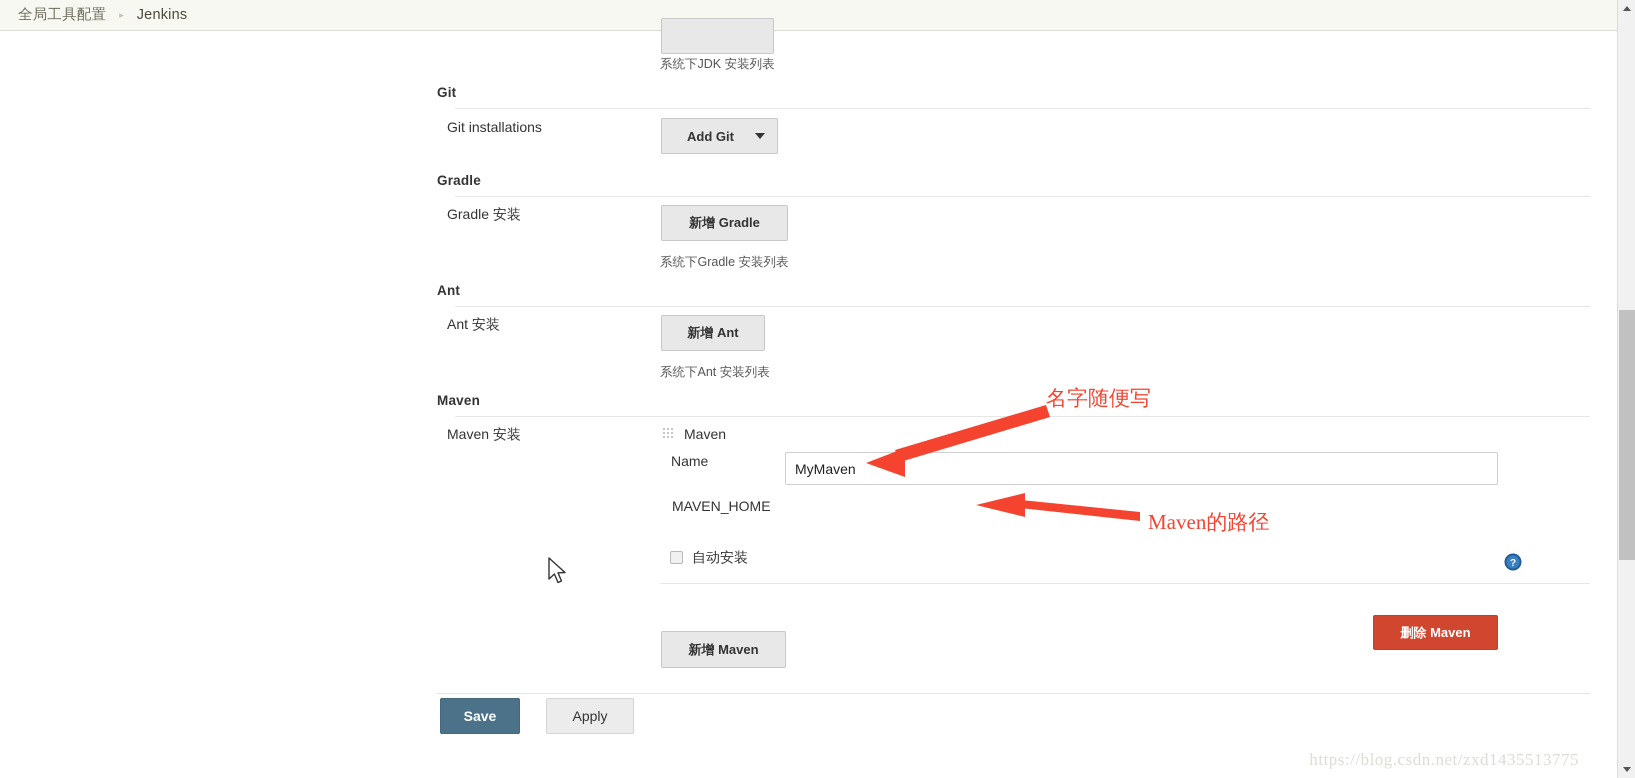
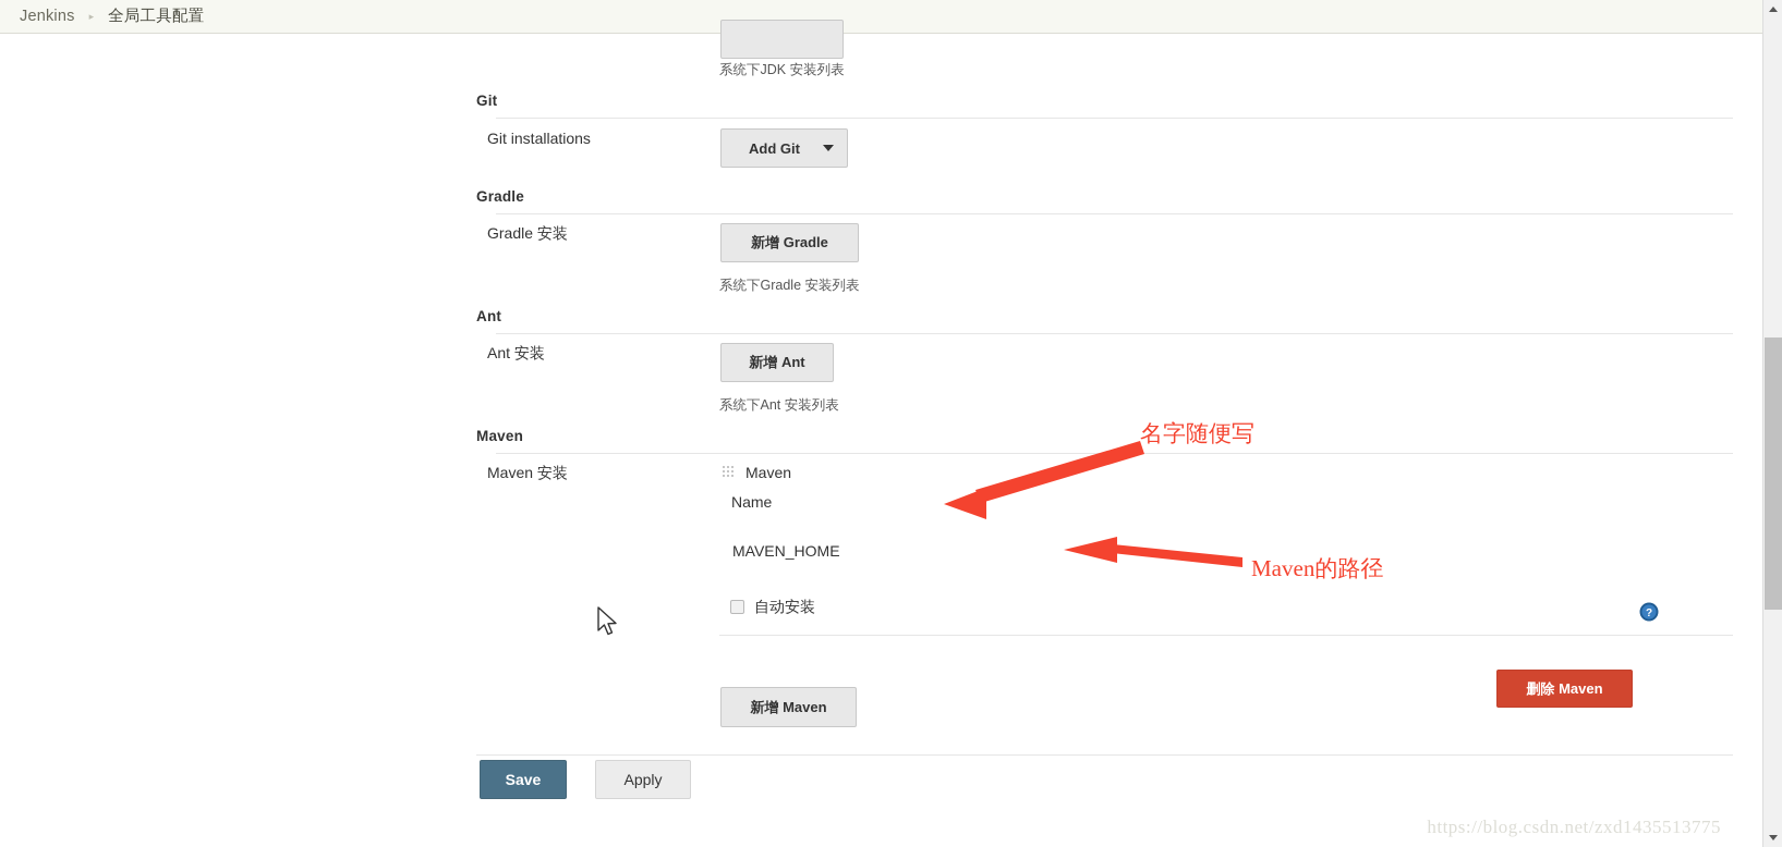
- 全局工具配置
+ Jenkins
  ▸
- Jenkins
+ 全局工具配置
  系统下JDK 安装列表
  Git
  Git installations
  Add Git
  Gradle
  Gradle 安装
  新增 Gradle
  系统下Gradle 安装列表
  Ant
  Ant 安装
  新增 Ant
  系统下Ant 安装列表
  Maven
  Maven 安装
  Maven
  Name
- MyMaven
  MAVEN_HOME
  自动安装
  ?
  删除 Maven
  新增 Maven
  Save
  Apply
  名字随便写
  Maven的路径
  https://blog.csdn.net/zxd1435513775
